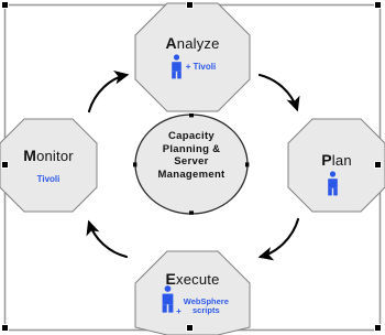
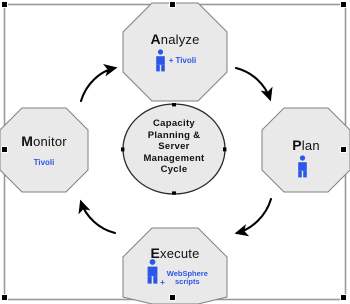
  Analyze
  +
  Tivoli
  Plan
  Execute
  +
  WebSphere
  scripts
  Monitor
  Tivoli
  Capacity
  Planning &
  Server
  Management
+ Cycle
